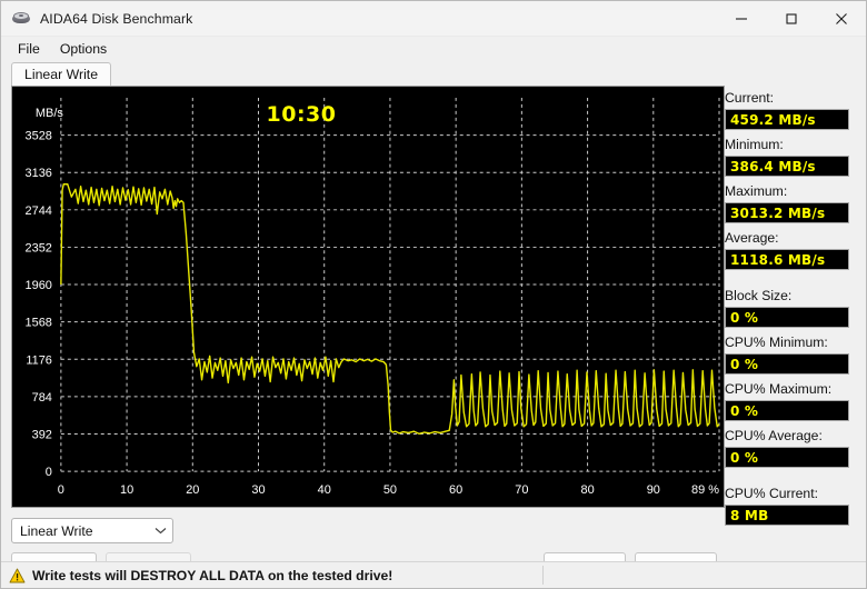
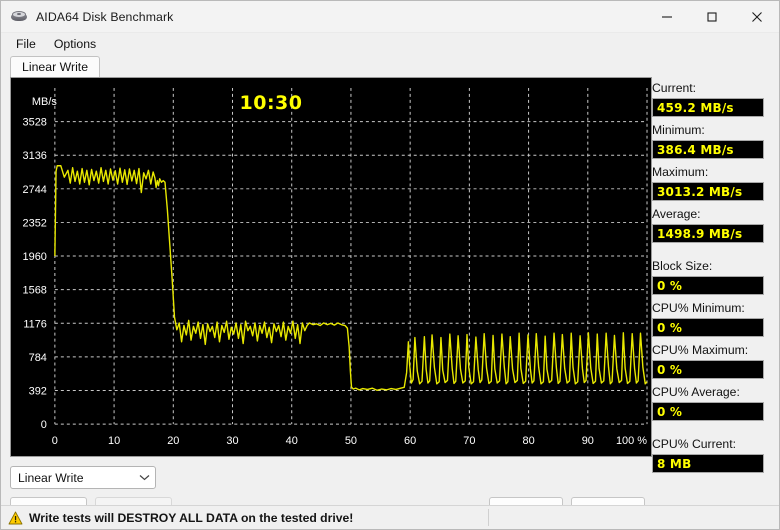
  AIDA64 Disk Benchmark
  File
  Options
  Linear Write
  0
  392
  784
  1176
  1568
  1960
  2352
  2744
  3136
  3528
  0
  10
  20
  30
  40
  50
  60
  70
  80
  90
- 89 %
+ 100 %
  MB/s
  10:30
  Linear Write
  Current:
  459.2 MB/s
  Minimum:
  386.4 MB/s
  Maximum:
  3013.2 MB/s
  Average:
- 1118.6 MB/s
+ 1498.9 MB/s
  Block Size:
  0 %
  CPU% Minimum:
  0 %
  CPU% Maximum:
  0 %
  CPU% Average:
  0 %
  CPU% Current:
  8 MB
  Write tests will DESTROY ALL DATA on the tested drive!
